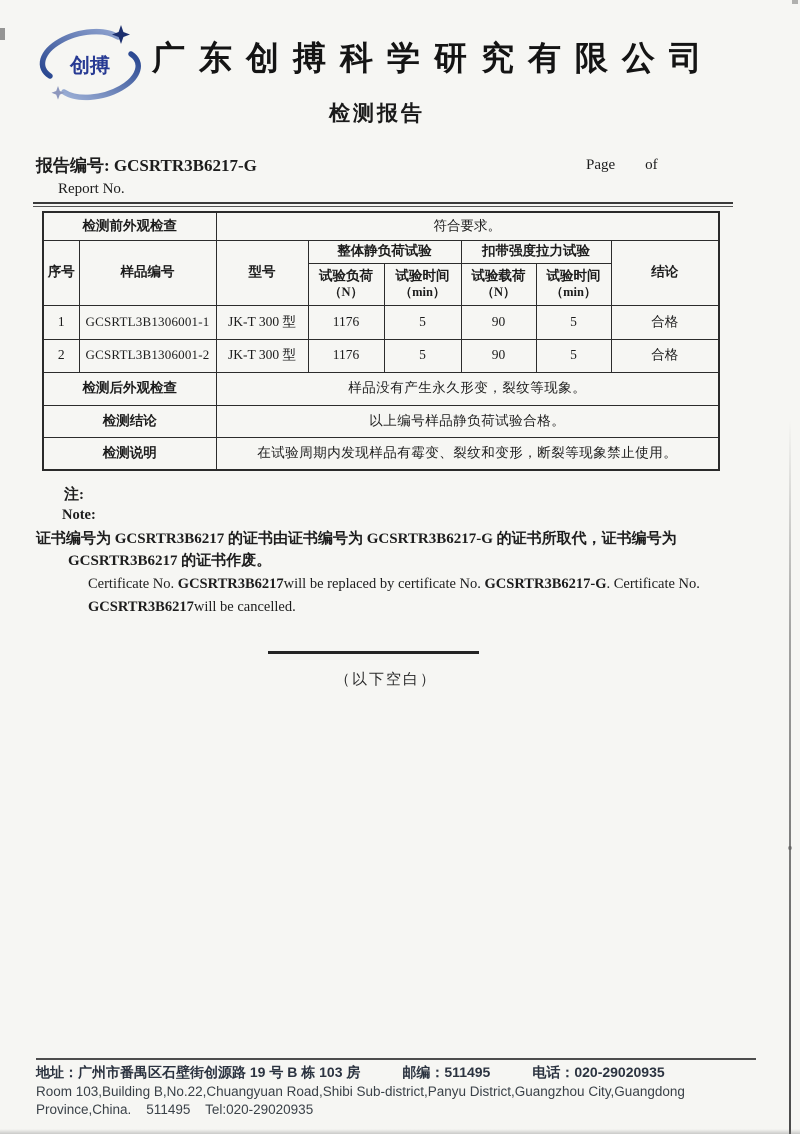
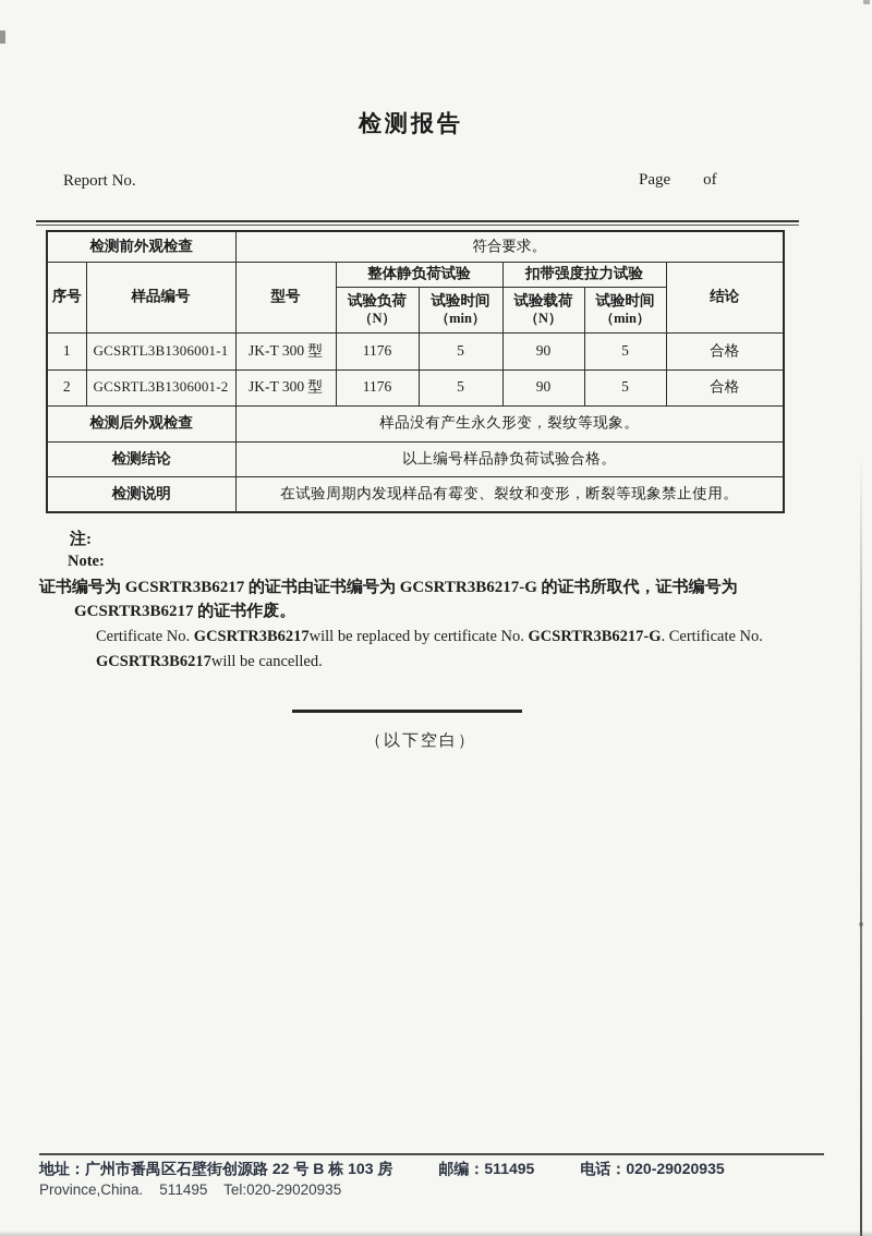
- 创搏
- 广东创搏科学研究有限公司
  检测报告
- 报告编号: GCSRTR3B6217-G
  Report No.
  Page of
  检测前外观检查	符合要求。
  序号	样品编号	型号	整体静负荷试验	扣带强度拉力试验	结论
  试验负荷（N）	试验时间（min）	试验载荷（N）	试验时间（min）
  1	GCSRTL3B1306001-1	JK-T 300 型	1176	5	90	5	合格
  2	GCSRTL3B1306001-2	JK-T 300 型	1176	5	90	5	合格
  检测后外观检查	样品没有产生永久形变，裂纹等现象。
  检测结论	以上编号样品静负荷试验合格。
  检测说明	在试验周期内发现样品有霉变、裂纹和变形，断裂等现象禁止使用。
  注:
  Note:
  证书编号为 GCSRTR3B6217 的证书由证书编号为 GCSRTR3B6217-G 的证书所取代，证书编号为
  GCSRTR3B6217 的证书作废。
  Certificate No. GCSRTR3B6217will be replaced by certificate No. GCSRTR3B6217-G. Certificate No.
  GCSRTR3B6217will be cancelled.
  （以下空白）
- 地址：广州市番禺区石壁街创源路 19 号 B 栋 103 房
+ 地址：广州市番禺区石壁街创源路 22 号 B 栋 103 房
  邮编：511495
  电话：020-29020935
- Room 103,Building B,No.22,Chuangyuan Road,Shibi Sub-district,Panyu District,Guangzhou City,Guangdong
  Province,China. 511495 Tel:020-29020935
